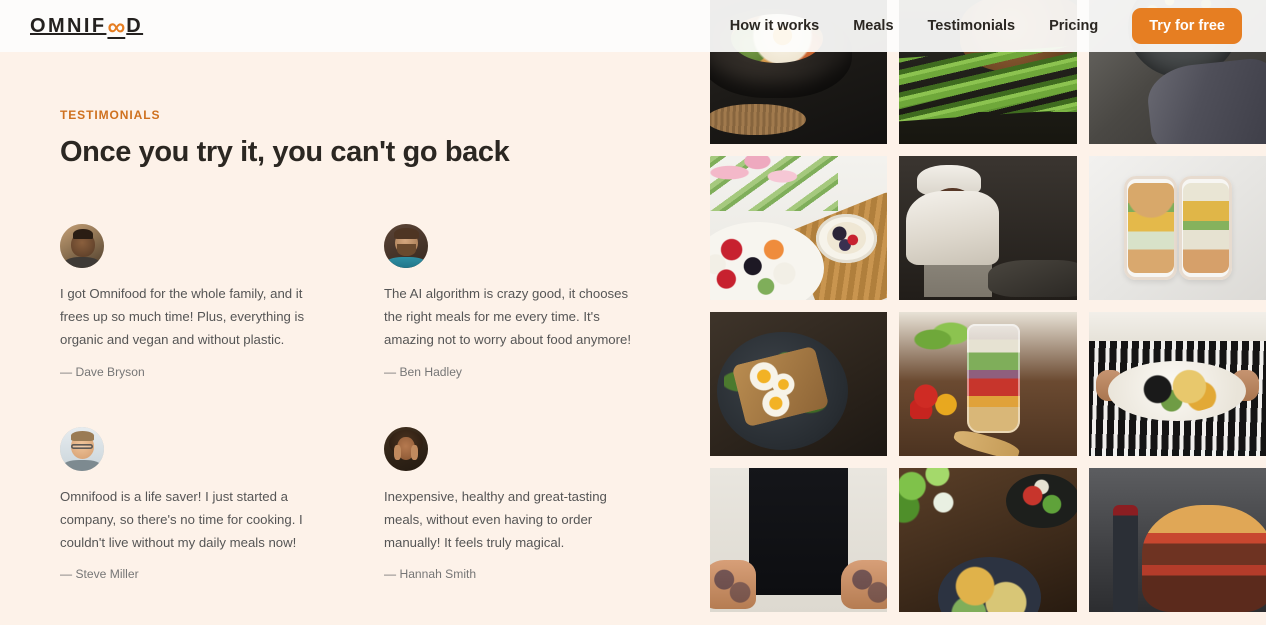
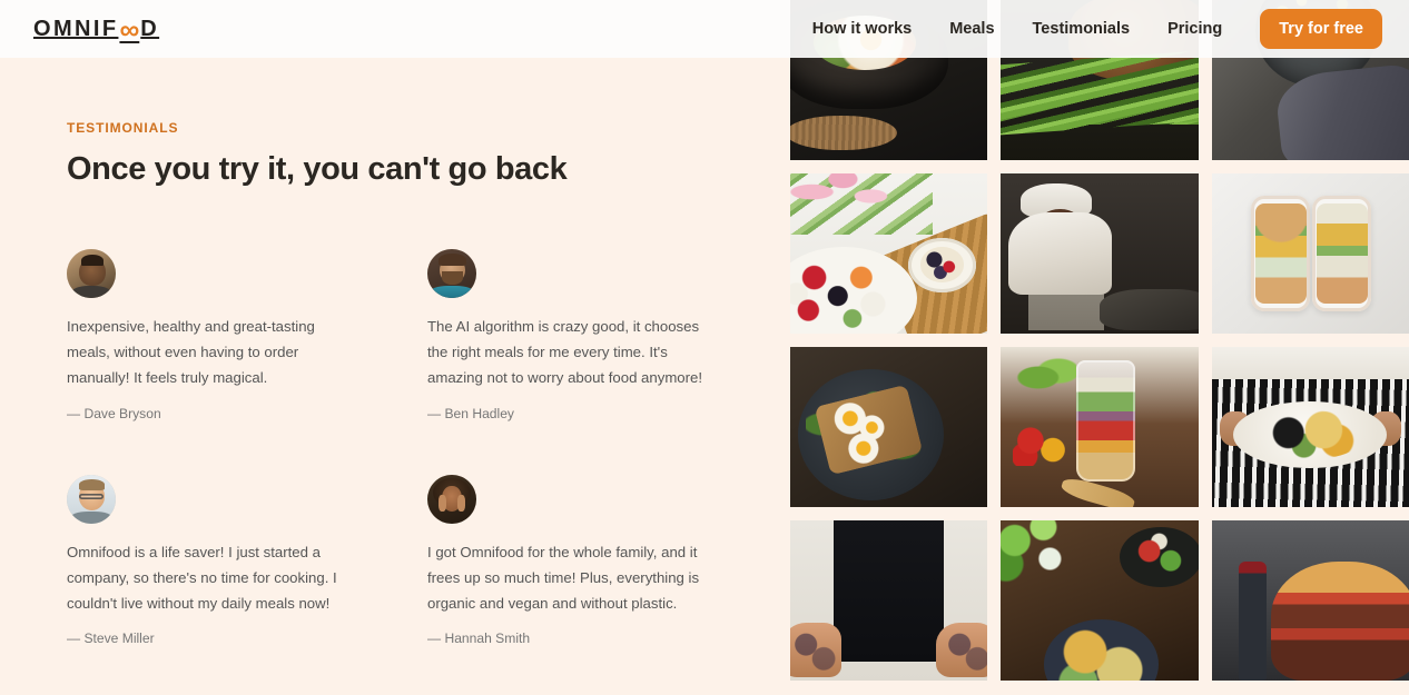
  TESTIMONIALS
  Once you try it, you can't go back
- I got Omnifood for the whole family, and it frees up so much time! Plus, everything is organic and vegan and without plastic.
+ Inexpensive, healthy and great-tasting meals, without even having to order manually! It feels truly magical.
  — Dave Bryson
  The AI algorithm is crazy good, it chooses the right meals for me every time. It's amazing not to worry about food anymore!
  — Ben Hadley
  Omnifood is a life saver! I just started a company, so there's no time for cooking. I couldn't live without my daily meals now!
  — Steve Miller
- Inexpensive, healthy and great-tasting meals, without even having to order manually! It feels truly magical.
+ I got Omnifood for the whole family, and it frees up so much time! Plus, everything is organic and vegan and without plastic.
  — Hannah Smith
  OMNIF
  ∞
  D
  How it works
  Meals
  Testimonials
  Pricing
  Try for free
